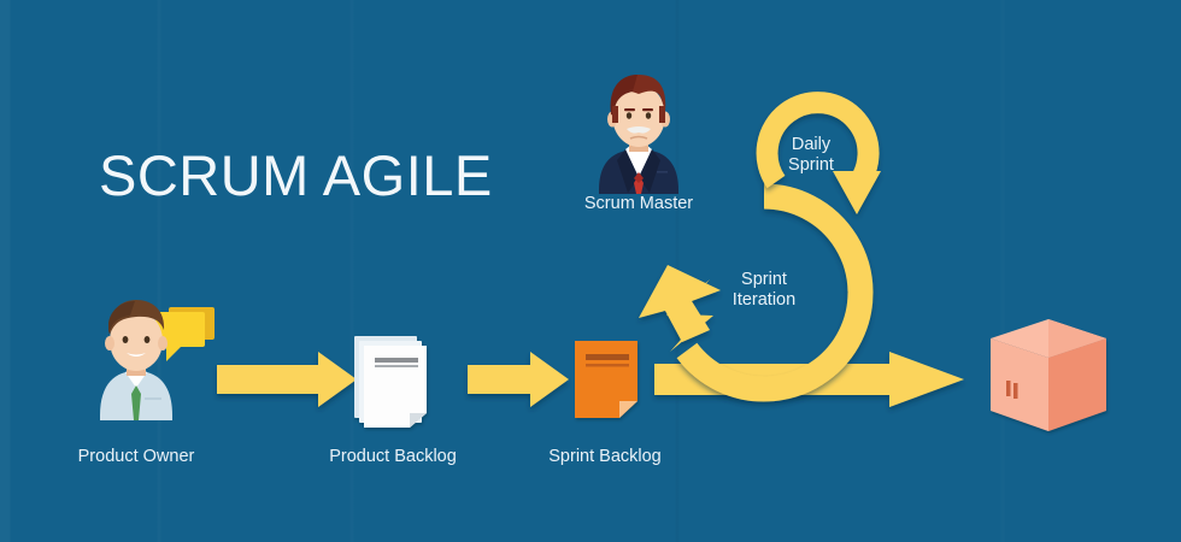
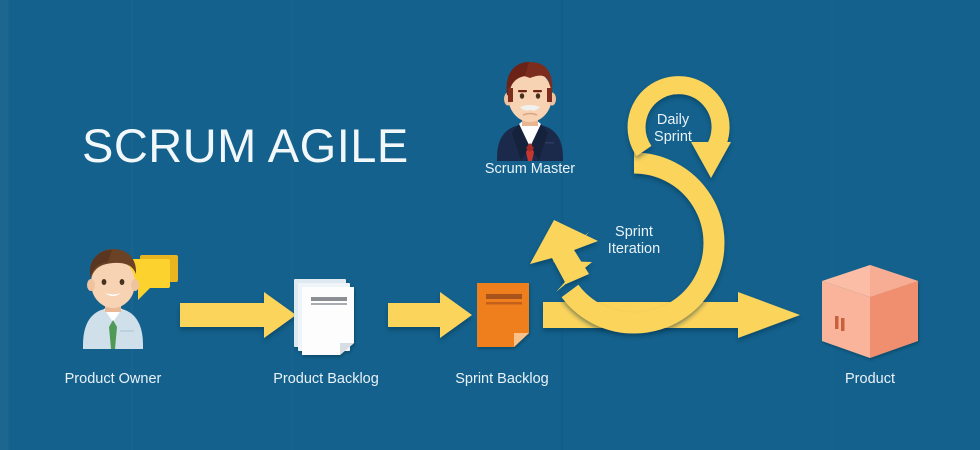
  SCRUM AGILE
  Product Owner
  Product Backlog
  Sprint Backlog
+ Product
  Scrum Master
  Daily
  Sprint
  Sprint
  Iteration
